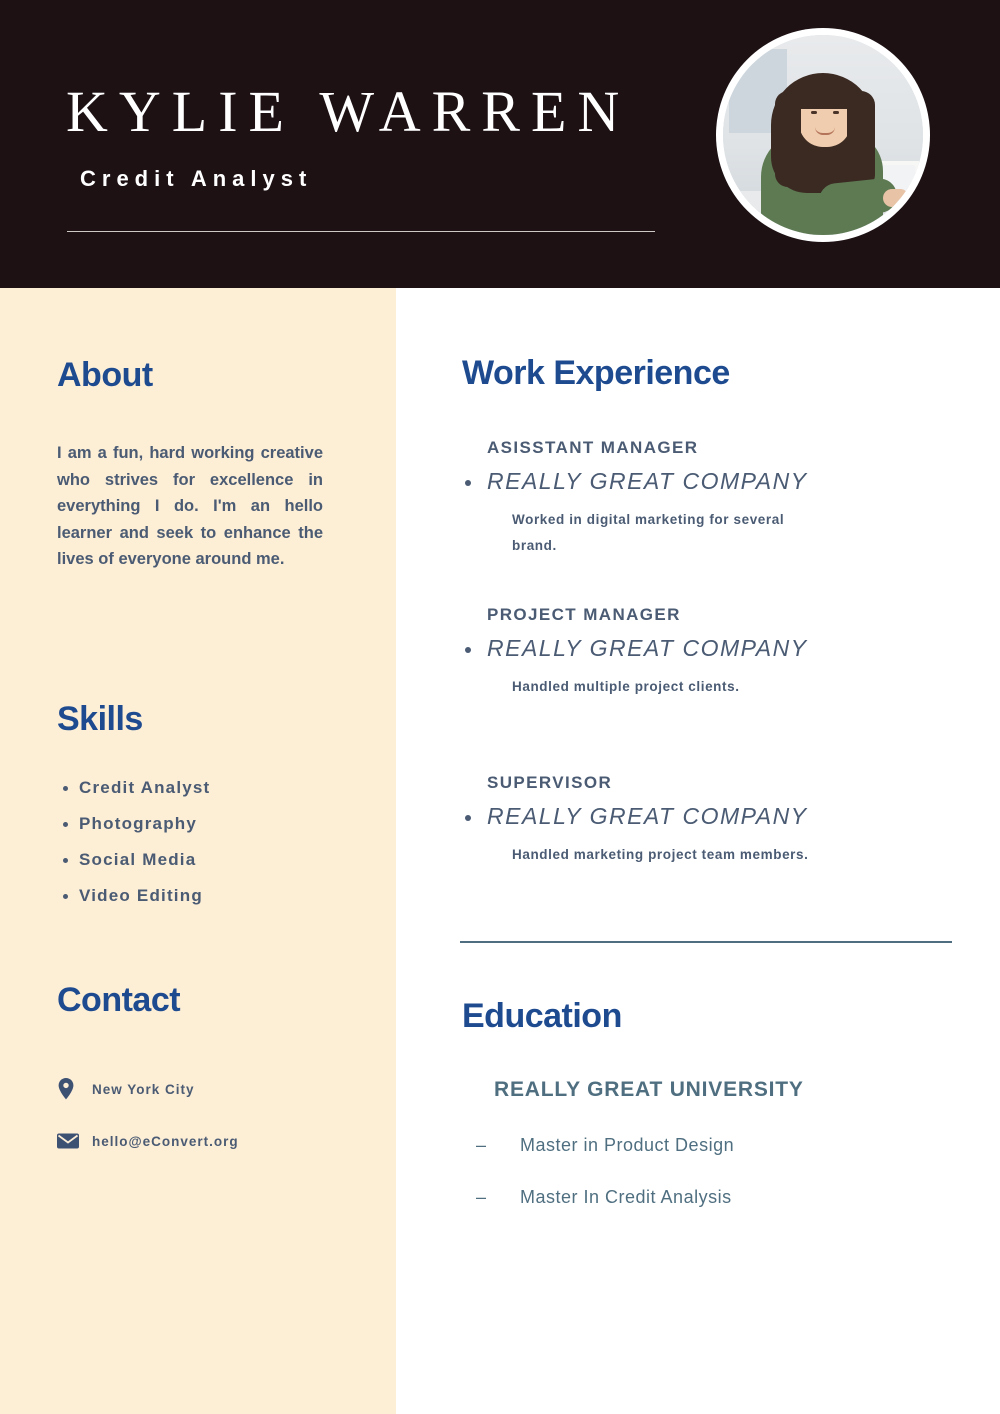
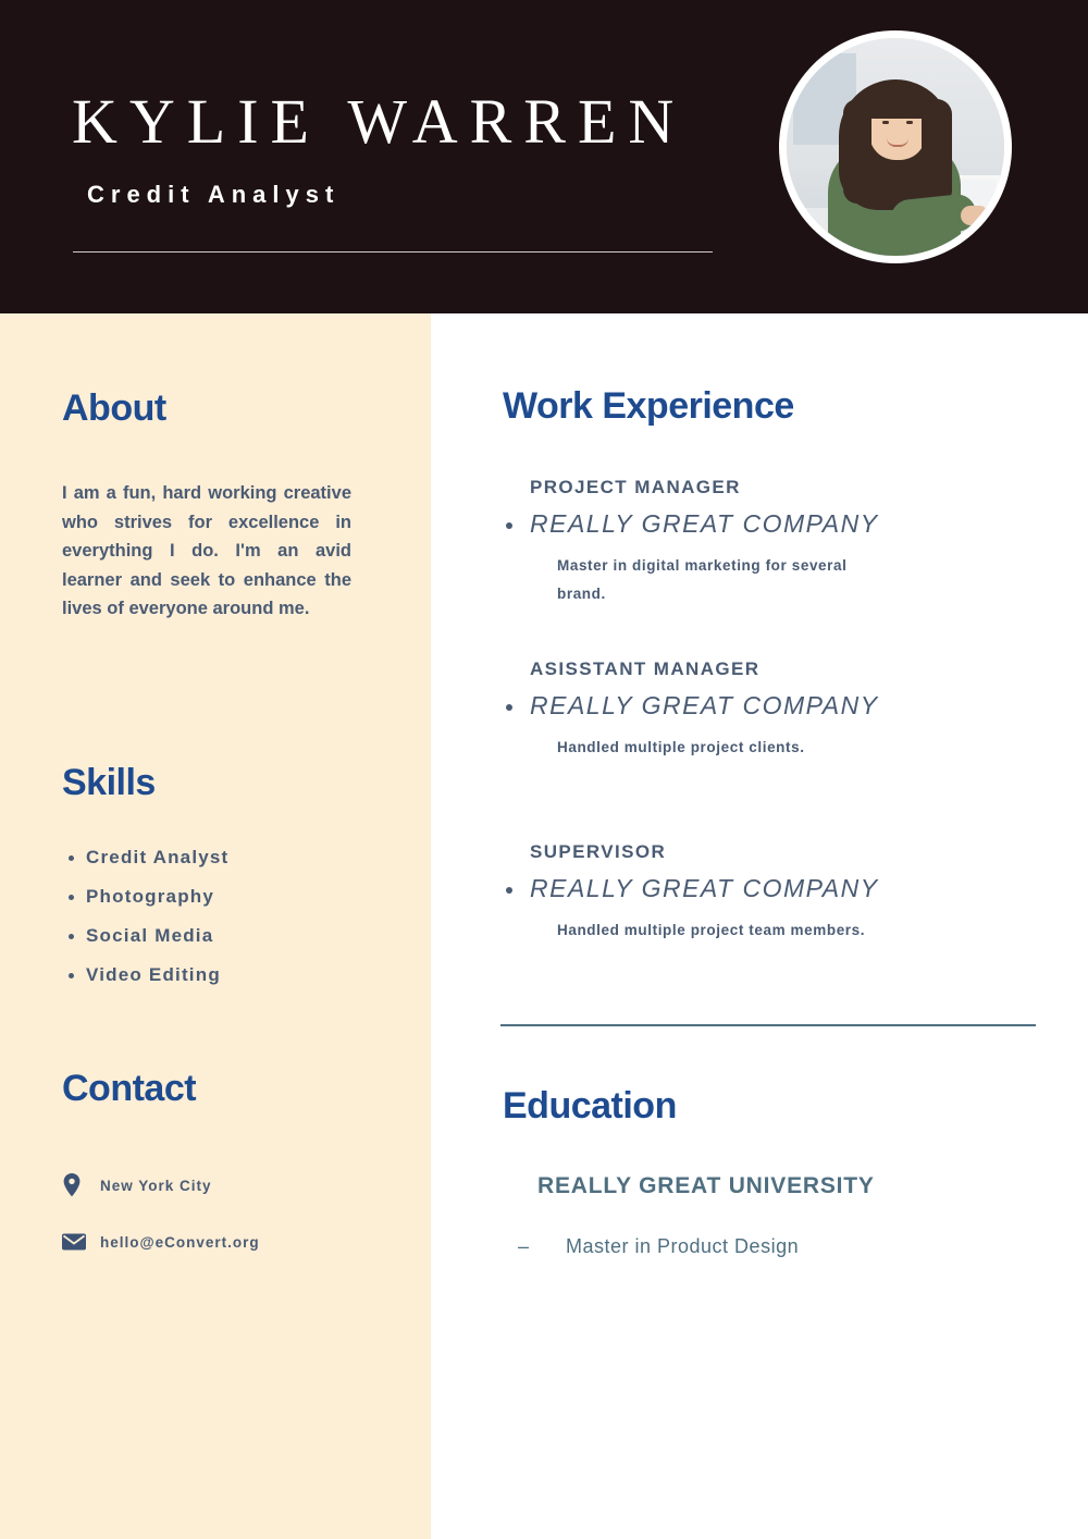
  KYLIE WARREN
  Credit Analyst
  About
- I am a fun, hard working creative who strives for excellence in everything I do. I'm an hello learner and seek to enhance the lives of everyone around me.
+ I am a fun, hard working creative who strives for excellence in everything I do. I'm an avid learner and seek to enhance the lives of everyone around me.
  Skills
  Credit Analyst
  Photography
  Social Media
  Video Editing
  Contact
  New York City
  hello@eConvert.org
  Work Experience
- ASISSTANT MANAGER
+ PROJECT MANAGER
  REALLY GREAT COMPANY
- Worked in digital marketing for several brand.
+ Master in digital marketing for several brand.
- PROJECT MANAGER
+ ASISSTANT MANAGER
  REALLY GREAT COMPANY
  Handled multiple project clients.
  SUPERVISOR
  REALLY GREAT COMPANY
- Handled marketing project team members.
+ Handled multiple project team members.
  Education
  REALLY GREAT UNIVERSITY
  Master in Product Design
- Master In Credit Analysis
